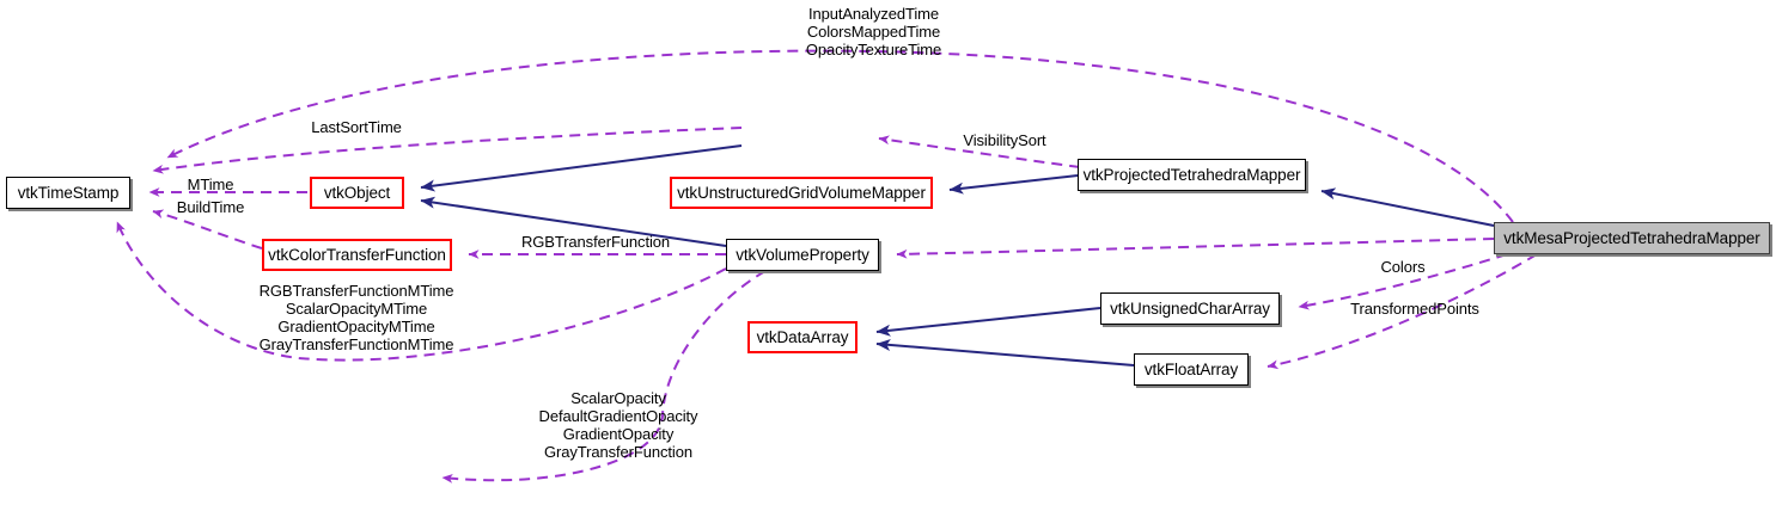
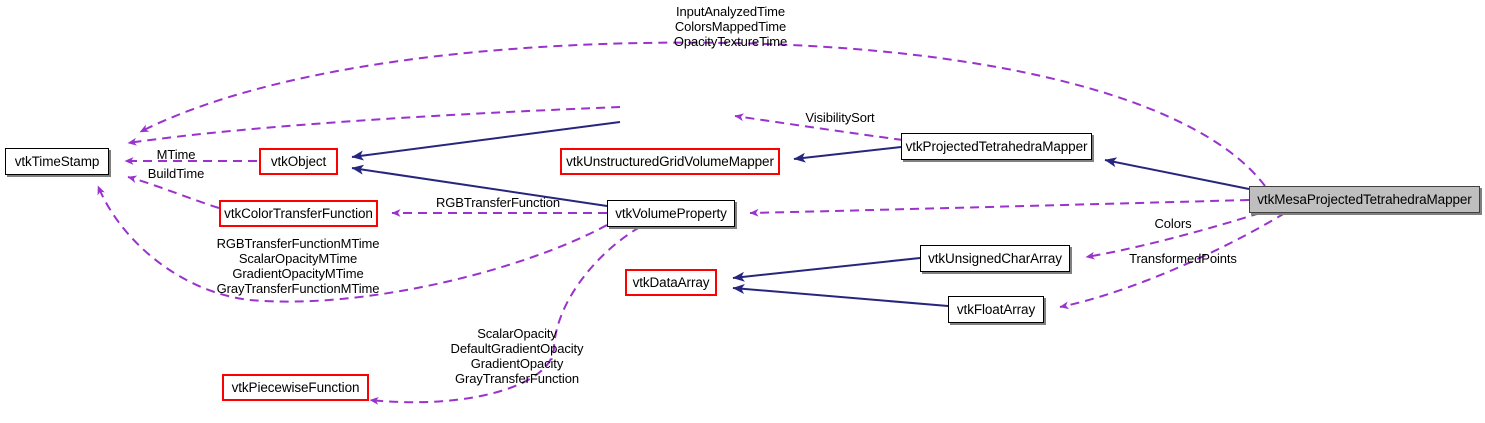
  vtkTimeStamp
  vtkObject
  vtkColorTransferFunction
+ vtkPiecewiseFunction
  vtkUnstructuredGridVolumeMapper
  vtkVolumeProperty
  vtkDataArray
  vtkProjectedTetrahedraMapper
  vtkUnsignedCharArray
  vtkFloatArray
  vtkMesaProjectedTetrahedraMapper
  InputAnalyzedTime
  ColorsMappedTime
  OpacityTextureTime
- LastSortTime
  MTime
  BuildTime
  VisibilitySort
  RGBTransferFunction
  Colors
  TransformedPoints
  RGBTransferFunctionMTime
  ScalarOpacityMTime
  GradientOpacityMTime
  GrayTransferFunctionMTime
  ScalarOpacity
  DefaultGradientOpacity
  GradientOpacity
  GrayTransferFunction
